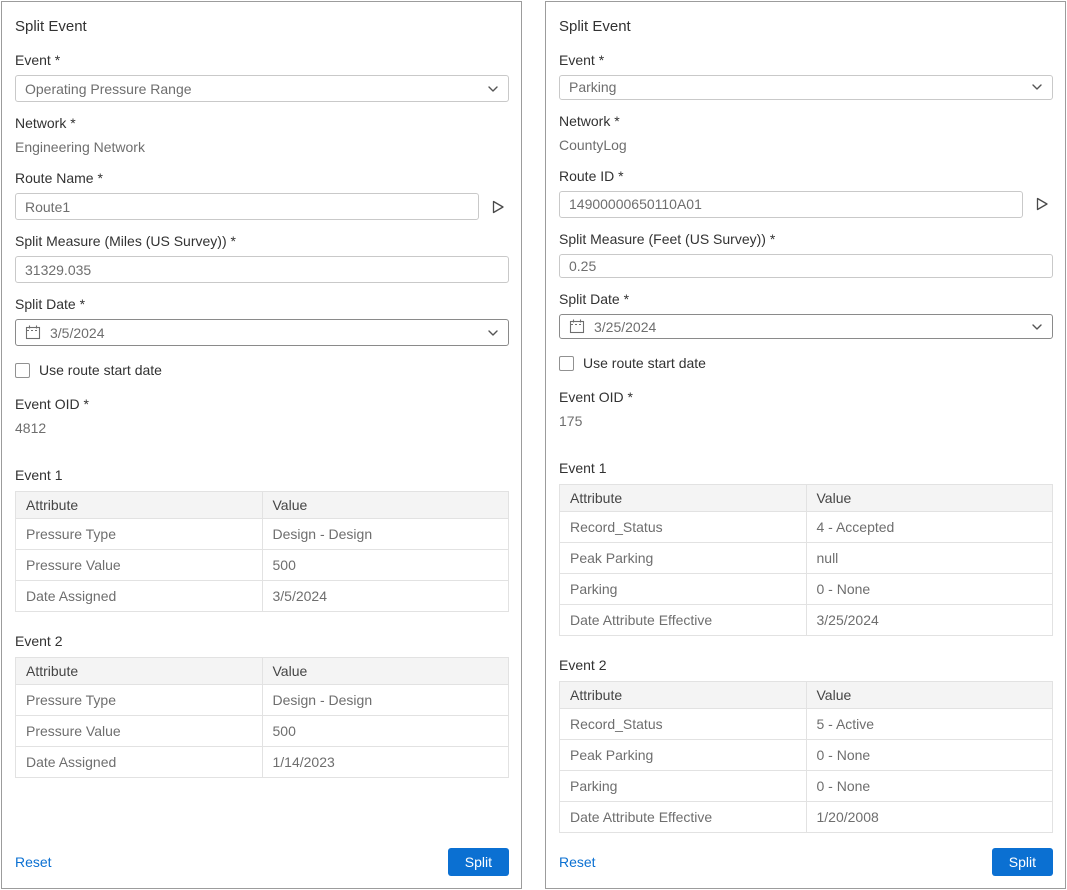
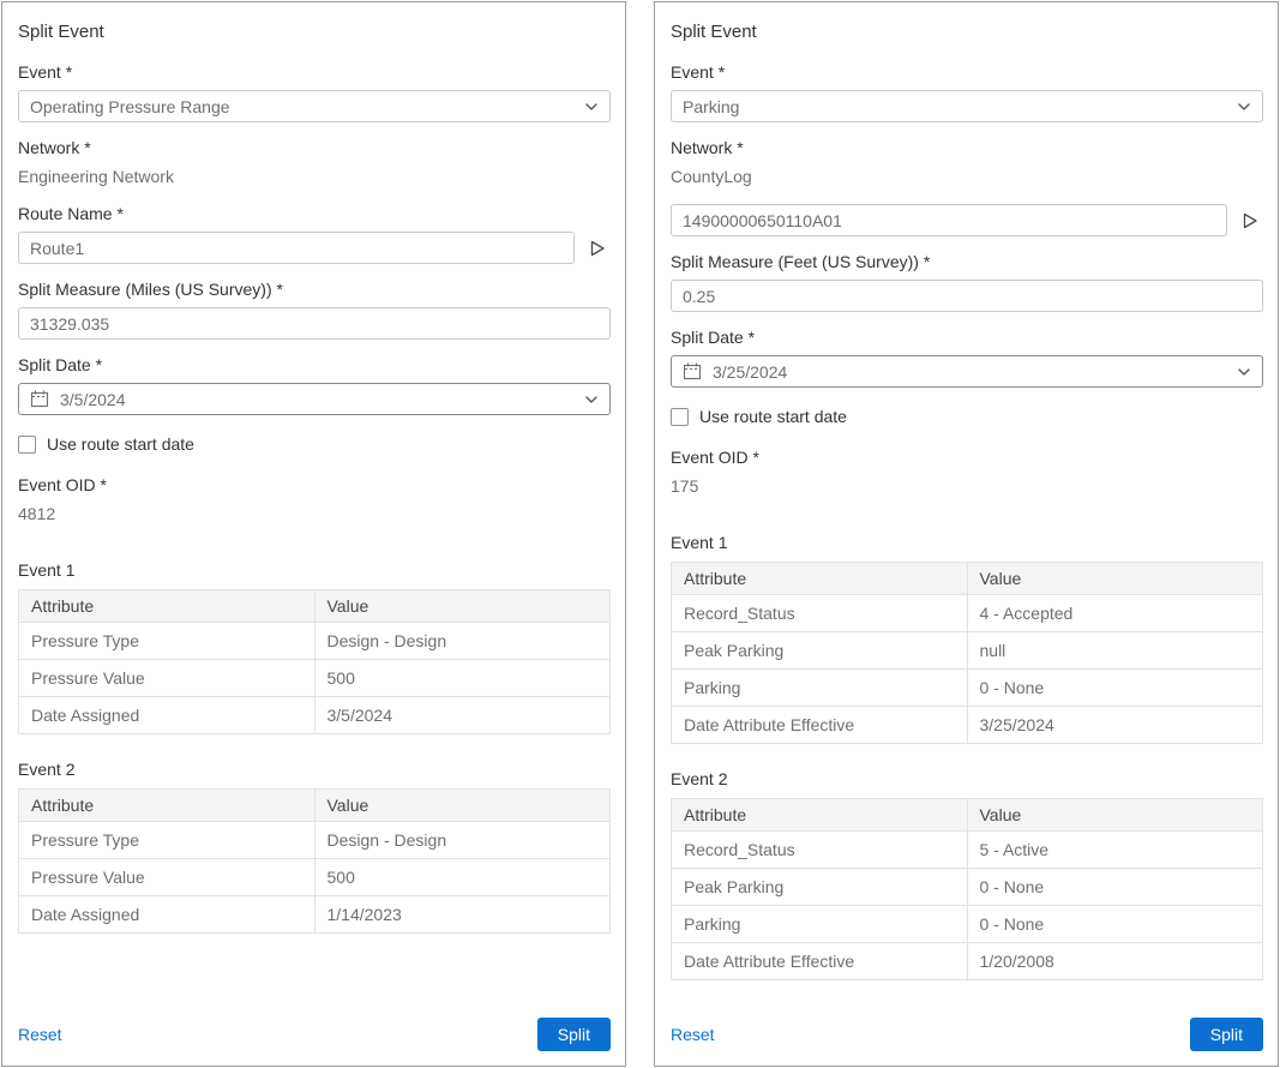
  Split Event
  Event *
  Operating Pressure Range
  Network *
  Engineering Network
  Route Name *
  Route1
  Split Measure (Miles (US Survey)) *
  31329.035
  Split Date *
  3/5/2024
  Use route start date
  Event OID *
  4812
  Event 1
  Attribute	Value
  Pressure Type	Design - Design
  Pressure Value	500
  Date Assigned	3/5/2024
  Event 2
  Attribute	Value
  Pressure Type	Design - Design
  Pressure Value	500
  Date Assigned	1/14/2023
  Reset
  Split
  Split Event
  Event *
  Parking
  Network *
  CountyLog
- Route ID *
  14900000650110A01
  Split Measure (Feet (US Survey)) *
  0.25
  Split Date *
  3/25/2024
  Use route start date
  Event OID *
  175
  Event 1
  Attribute	Value
  Record_Status	4 - Accepted
  Peak Parking	null
  Parking	0 - None
  Date Attribute Effective	3/25/2024
  Event 2
  Attribute	Value
  Record_Status	5 - Active
  Peak Parking	0 - None
  Parking	0 - None
  Date Attribute Effective	1/20/2008
  Reset
  Split
